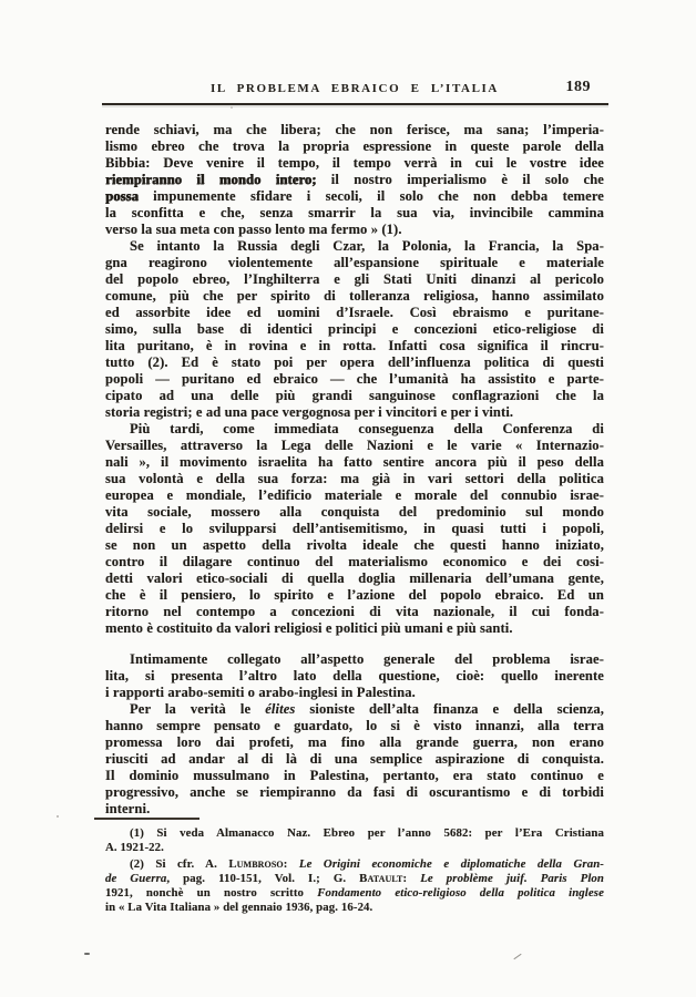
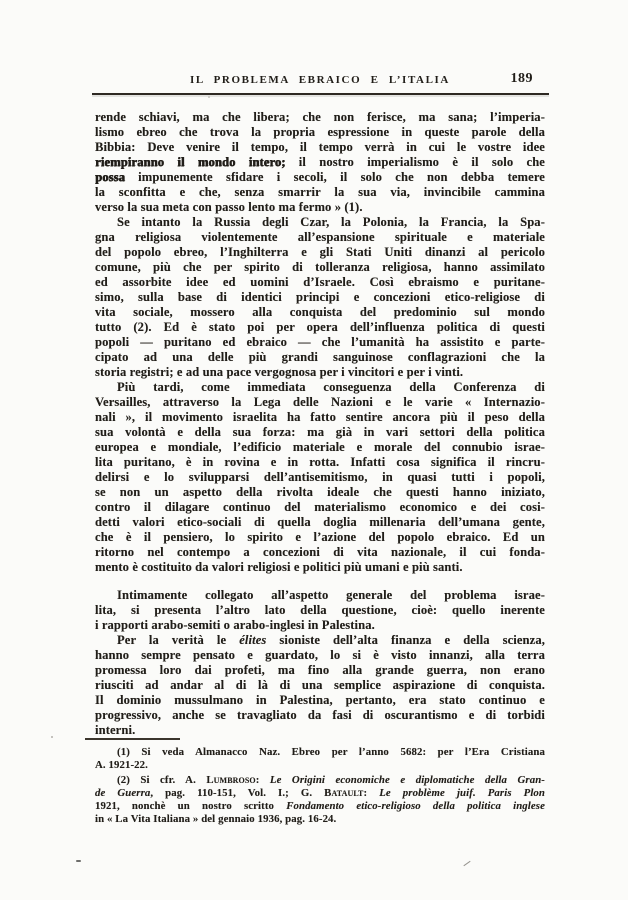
  IL PROBLEMA EBRAICO E L’ITALIA
  189
  rende schiavi, ma che libera; che non ferisce, ma sana; l’imperia-
  lismo ebreo che trova la propria espressione in queste parole della
  Bibbia: Deve venire il tempo, il tempo verrà in cui le vostre idee
  riempiranno il mondo intero; il nostro imperialismo è il solo che
  possa impunemente sfidare i secoli, il solo che non debba temere
  la sconfitta e che, senza smarrir la sua via, invincibile cammina
  verso la sua meta con passo lento ma fermo » (1).
  Se intanto la Russia degli Czar, la Polonia, la Francia, la Spa-
- gna reagirono violentemente all’espansione spirituale e materiale
+ gna religiosa violentemente all’espansione spirituale e materiale
  del popolo ebreo, l’Inghilterra e gli Stati Uniti dinanzi al pericolo
  comune, più che per spirito di tolleranza religiosa, hanno assimilato
  ed assorbite idee ed uomini d’Israele. Così ebraismo e puritane-
  simo, sulla base di identici principi e concezioni etico-religiose di
- lita puritano, è in rovina e in rotta. Infatti cosa significa il rincru-
+ vita sociale, mossero alla conquista del predominio sul mondo
  tutto (2). Ed è stato poi per opera dell’influenza politica di questi
  popoli — puritano ed ebraico — che l’umanità ha assistito e parte-
  cipato ad una delle più grandi sanguinose conflagrazioni che la
  storia registri; e ad una pace vergognosa per i vincitori e per i vinti.
  Più tardi, come immediata conseguenza della Conferenza di
  Versailles, attraverso la Lega delle Nazioni e le varie « Internazio-
  nali », il movimento israelita ha fatto sentire ancora più il peso della
  sua volontà e della sua forza: ma già in vari settori della politica
  europea e mondiale, l’edificio materiale e morale del connubio israe-
- vita sociale, mossero alla conquista del predominio sul mondo
+ lita puritano, è in rovina e in rotta. Infatti cosa significa il rincru-
  delirsi e lo svilupparsi dell’antisemitismo, in quasi tutti i popoli,
  se non un aspetto della rivolta ideale che questi hanno iniziato,
  contro il dilagare continuo del materialismo economico e dei cosi-
  detti valori etico-sociali di quella doglia millenaria dell’umana gente,
  che è il pensiero, lo spirito e l’azione del popolo ebraico. Ed un
  ritorno nel contempo a concezioni di vita nazionale, il cui fonda-
  mento è costituito da valori religiosi e politici più umani e più santi.
  Intimamente collegato all’aspetto generale del problema israe-
  lita, si presenta l’altro lato della questione, cioè: quello inerente
  i rapporti arabo-semiti o arabo-inglesi in Palestina.
  Per la verità le élites sioniste dell’alta finanza e della scienza,
  hanno sempre pensato e guardato, lo si è visto innanzi, alla terra
  promessa loro dai profeti, ma fino alla grande guerra, non erano
  riusciti ad andar al di là di una semplice aspirazione di conquista.
  Il dominio mussulmano in Palestina, pertanto, era stato continuo e
- progressivo, anche se riempiranno da fasi di oscurantismo e di torbidi
+ progressivo, anche se travagliato da fasi di oscurantismo e di torbidi
  interni.
  (1) Si veda Almanacco Naz. Ebreo per l’anno 5682: per l’Era Cristiana
  A. 1921-22.
  (2) Si cfr. A. Lumbroso: Le Origini economiche e diplomatiche della Gran-
  de Guerra, pag. 110-151, Vol. I.; G. Batault: Le problème juif. Paris Plon
  1921, nonchè un nostro scritto Fondamento etico-religioso della politica inglese
  in « La Vita Italiana » del gennaio 1936, pag. 16-24.
